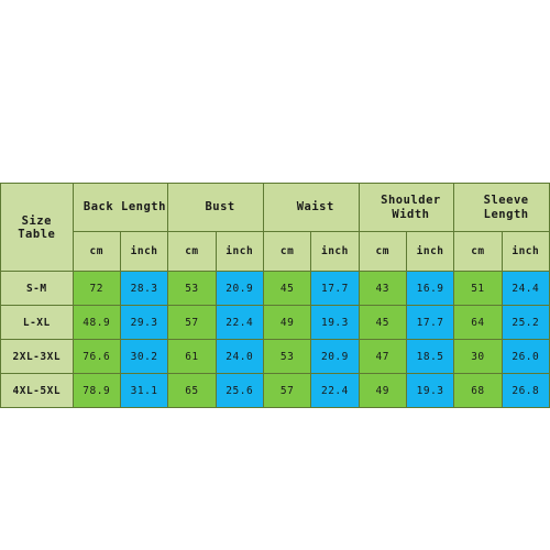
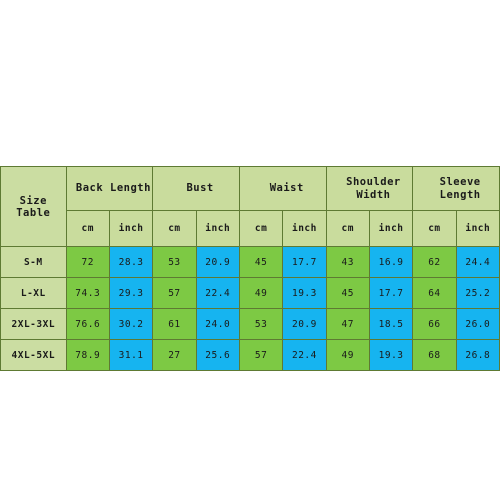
  Size Table	Back Length	Bust	Waist	Shoulder Width	Sleeve Length
  cm	inch	cm	inch	cm	inch	cm	inch	cm	inch
- S-M	72	28.3	53	20.9	45	17.7	43	16.9	51	24.4
+ S-M	72	28.3	53	20.9	45	17.7	43	16.9	62	24.4
- L-XL	48.9	29.3	57	22.4	49	19.3	45	17.7	64	25.2
+ L-XL	74.3	29.3	57	22.4	49	19.3	45	17.7	64	25.2
- 2XL-3XL	76.6	30.2	61	24.0	53	20.9	47	18.5	30	26.0
+ 2XL-3XL	76.6	30.2	61	24.0	53	20.9	47	18.5	66	26.0
- 4XL-5XL	78.9	31.1	65	25.6	57	22.4	49	19.3	68	26.8
+ 4XL-5XL	78.9	31.1	27	25.6	57	22.4	49	19.3	68	26.8
